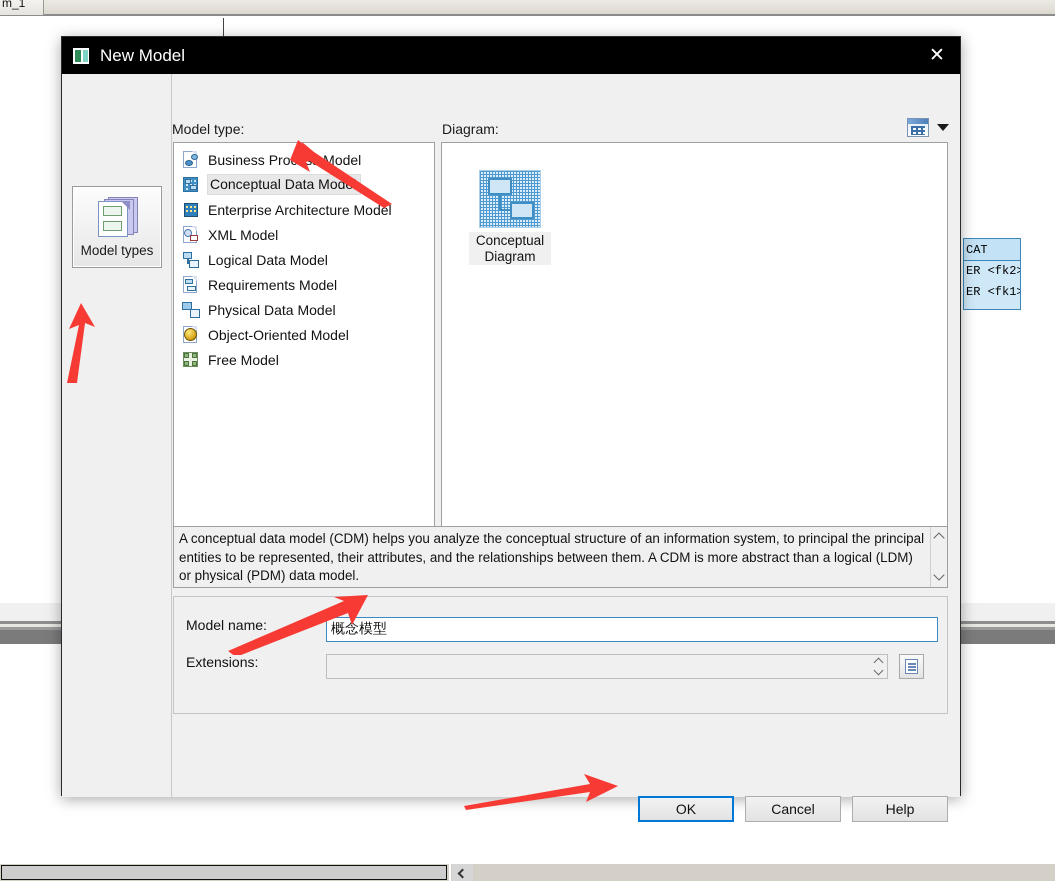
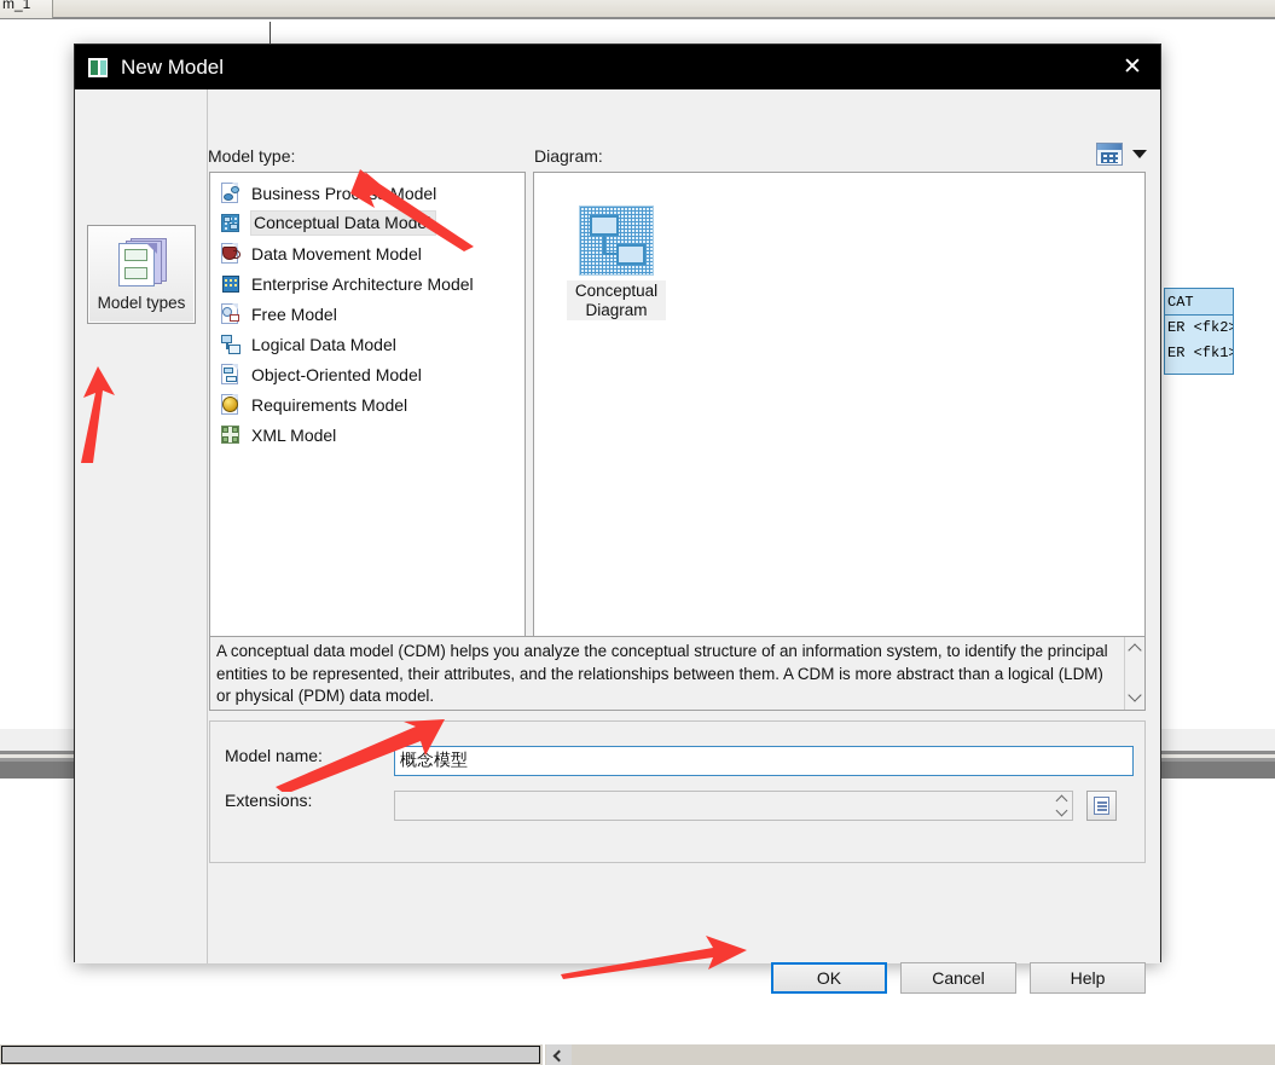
  m_1
  CAT
  ER <fk2
  ER <fk1
  New Model
  ✕
  Model types
  Model type:
  Diagram:
  Business Pro Model
  Conceptual Data Mod
+ Data Movement Model
  Enterprise Architecture Model
- XML Model
+ Free Model
  Logical Data Model
- Requirements Model
+ Object-Oriented Model
- Physical Data Model
- Object-Oriented Model
+ Requirements Model
- Free Model
+ XML Model
  Conceptual Diagram
- A conceptual data model (CDM) helps you analyze the conceptual structure of an information system, to principal the principal entities to be represented, their attributes, and the relationships between them. A CDM is more abstract than a logical (LDM) or physical (PDM) data model.
+ A conceptual data model (CDM) helps you analyze the conceptual structure of an information system, to identify the principal entities to be represented, their attributes, and the relationships between them. A CDM is more abstract than a logical (LDM) or physical (PDM) data model.
  Model name:
  概念模型
  Extensions:
  OK
  Cancel
  Help
